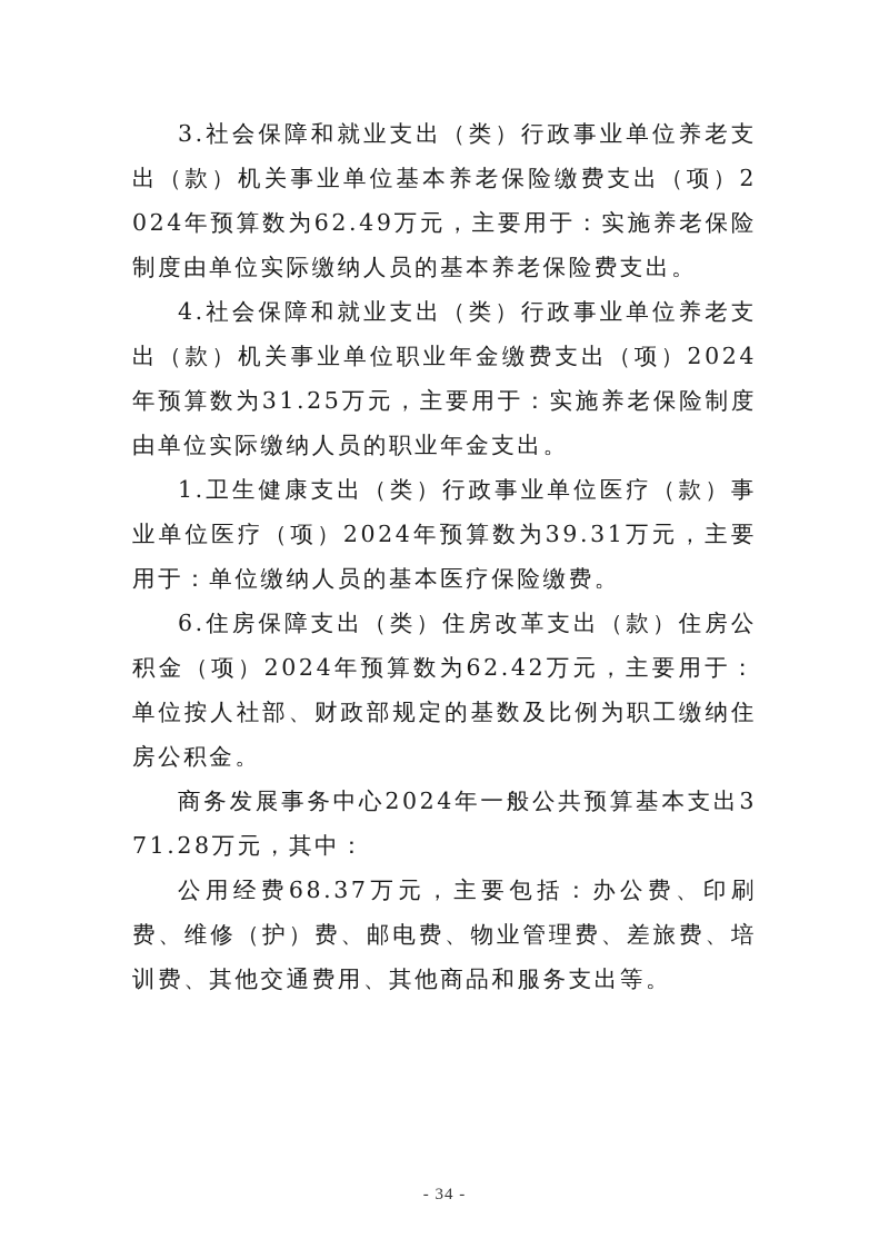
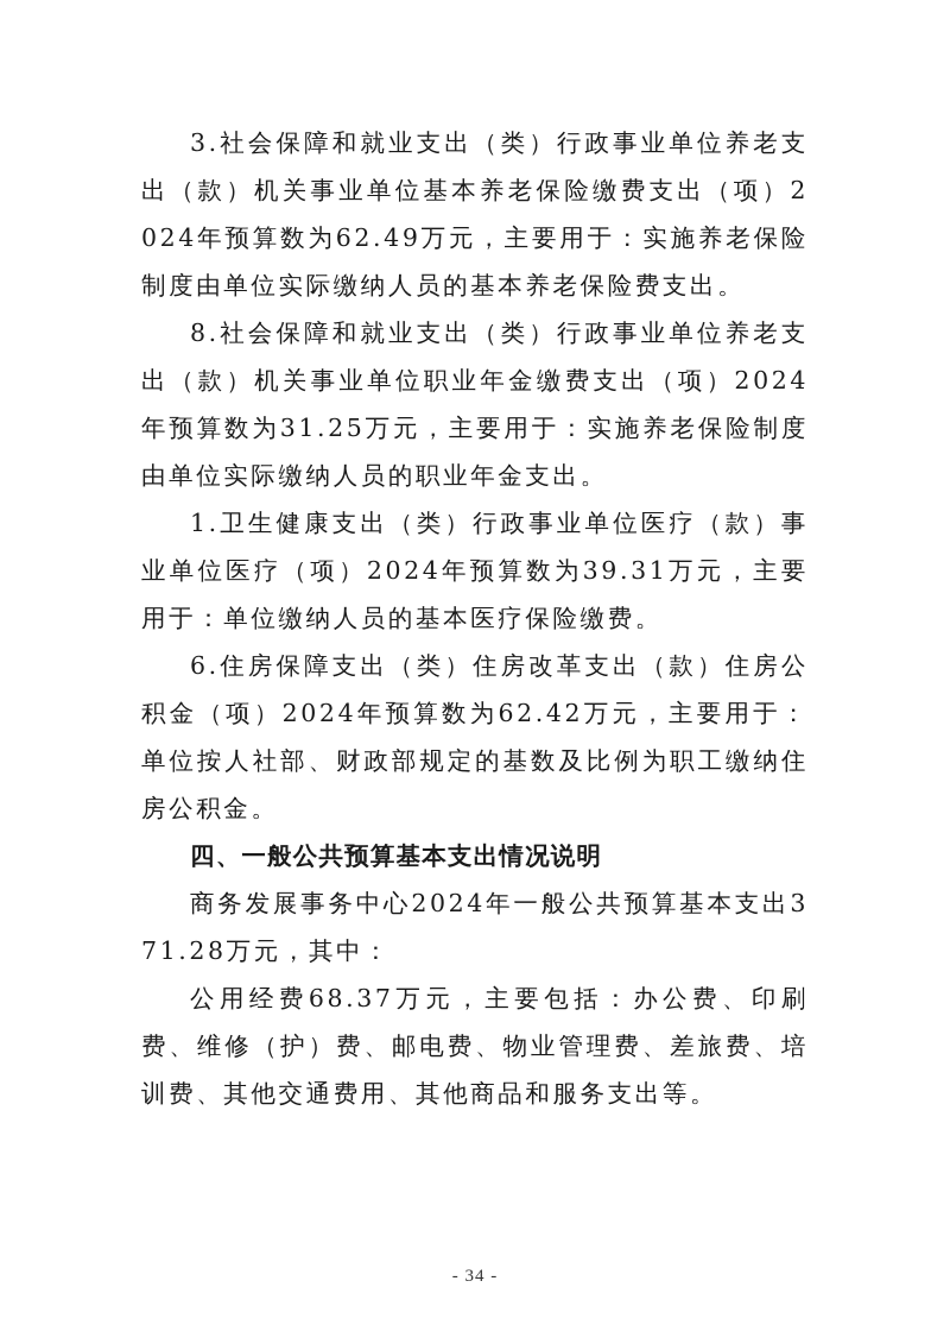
  3.社会保障和就业支出（类）行政事业单位养老支出（款）机关事业单位基本养老保险缴费支出（项）2024年预算数为62.49万元，主要用于：实施养老保险制度由单位实际缴纳人员的基本养老保险费支出。
- 4.社会保障和就业支出（类）行政事业单位养老支出（款）机关事业单位职业年金缴费支出（项）2024年预算数为31.25万元，主要用于：实施养老保险制度由单位实际缴纳人员的职业年金支出。
+ 8.社会保障和就业支出（类）行政事业单位养老支出（款）机关事业单位职业年金缴费支出（项）2024年预算数为31.25万元，主要用于：实施养老保险制度由单位实际缴纳人员的职业年金支出。
  1.卫生健康支出（类）行政事业单位医疗（款）事业单位医疗（项）2024年预算数为39.31万元，主要用于：单位缴纳人员的基本医疗保险缴费。
  6.住房保障支出（类）住房改革支出（款）住房公积金（项）2024年预算数为62.42万元，主要用于：单位按人社部、财政部规定的基数及比例为职工缴纳住房公积金。
+ 四、一般公共预算基本支出情况说明
  商务发展事务中心2024年一般公共预算基本支出371.28万元，其中：
  公用经费68.37万元，主要包括：办公费、印刷费、维修（护）费、邮电费、物业管理费、差旅费、培训费、其他交通费用、其他商品和服务支出等。
  - 34 -
